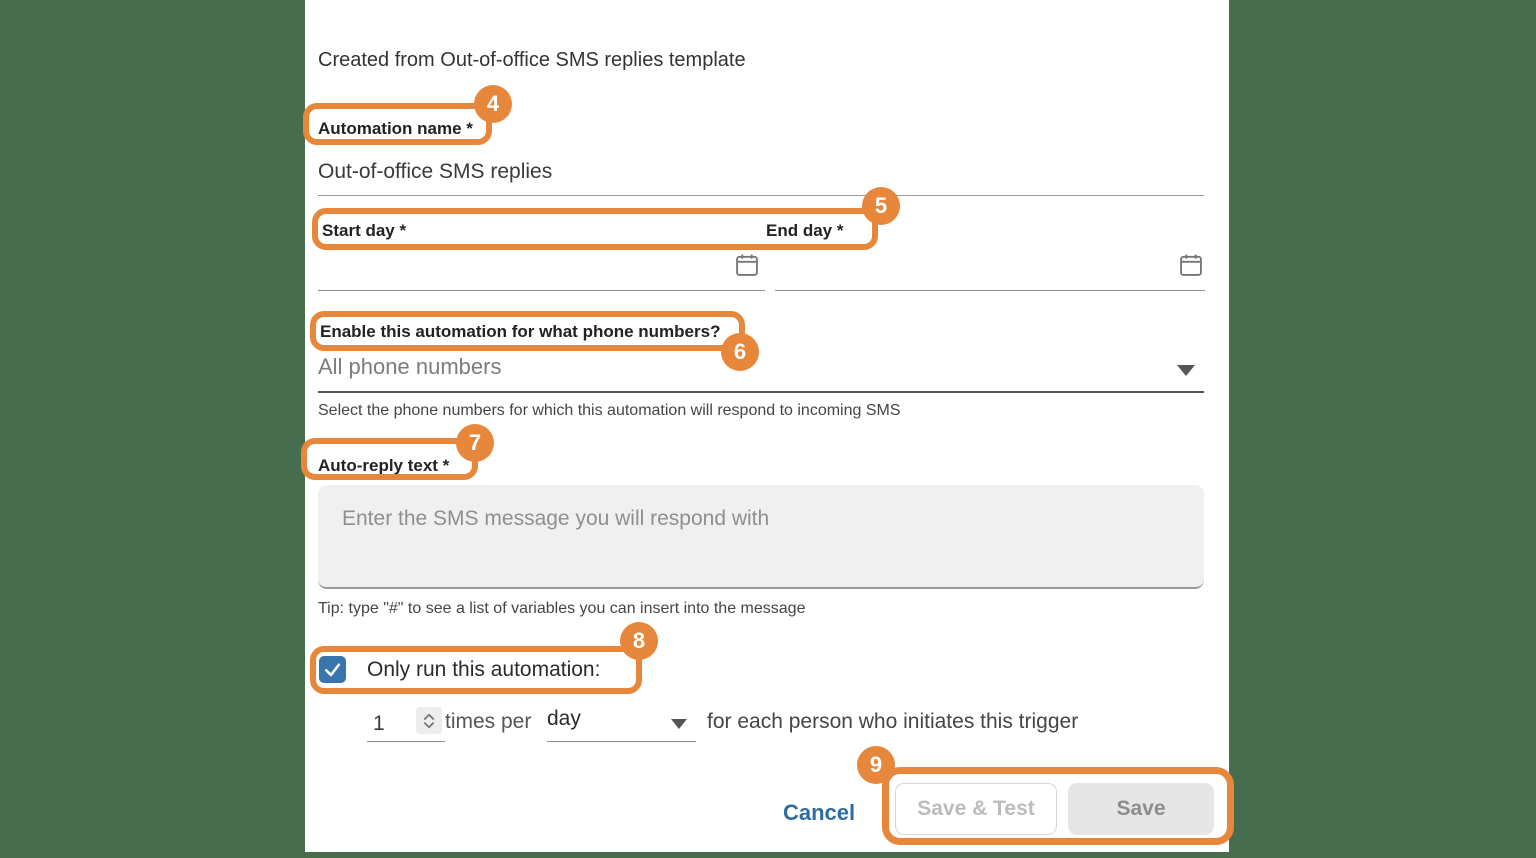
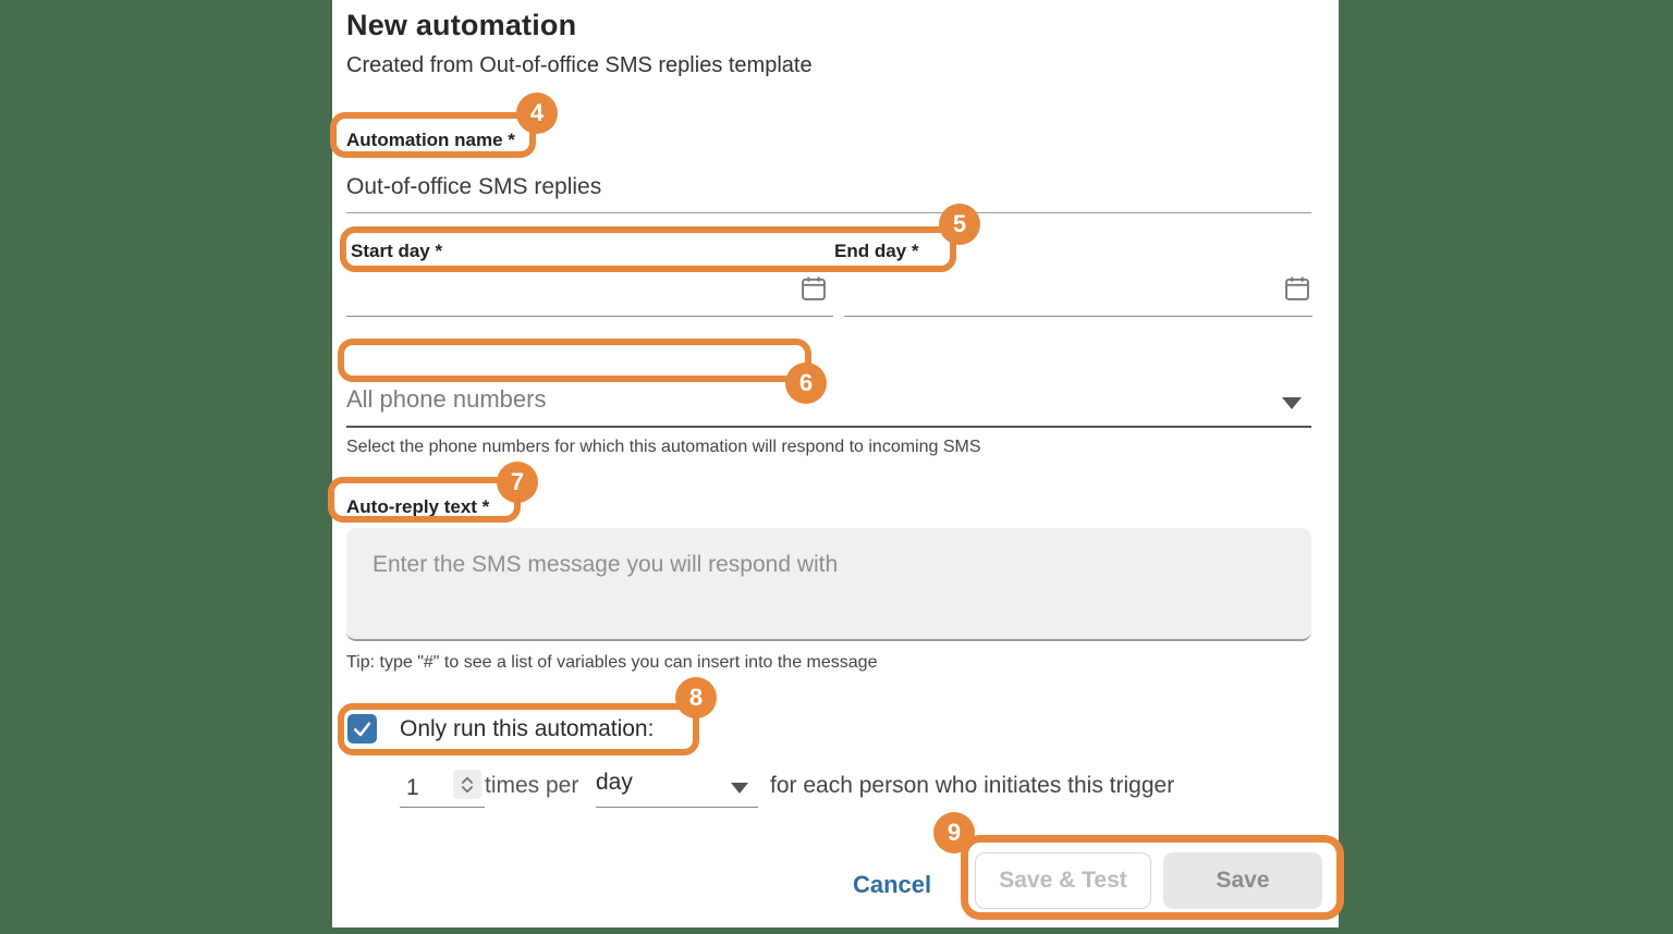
+ New automation
  Created from Out-of-office SMS replies template
  Automation name *
  Out-of-office SMS replies
  Start day *
  End day *
- Enable this automation for what phone numbers?
  All phone numbers
  Select the phone numbers for which this automation will respond to incoming SMS
  Auto-reply text *
  Enter the SMS message you will respond with
  Tip: type "#" to see a list of variables you can insert into the message
  Only run this automation:
  1
  times per
  day
  for each person who initiates this trigger
  Cancel
  Save & Test
  Save
  4
  5
  6
  7
  8
  9
